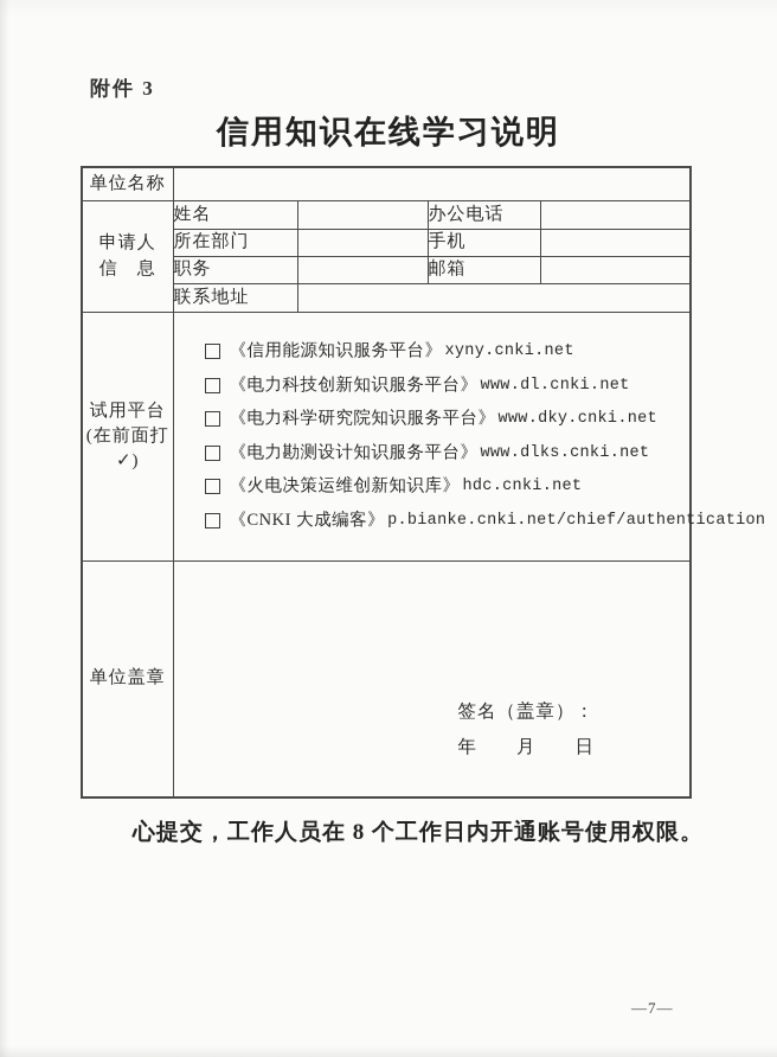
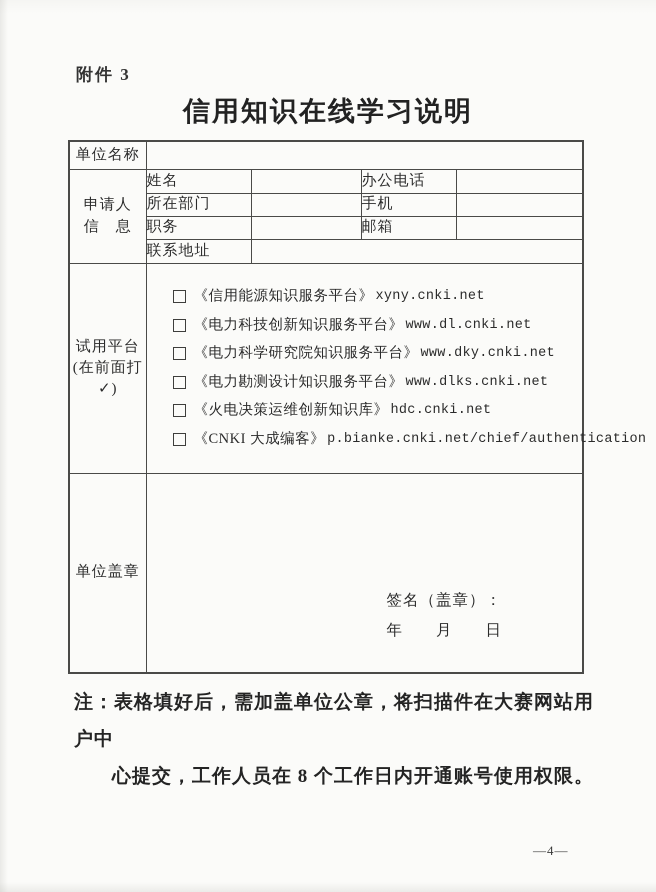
  附件 3
  信用知识在线学习说明
  单位名称
  申请人 信 息	姓名		办公电话
  所在部门		手机
  职务		邮箱
  联系地址
  试用平台 (在前面打 ✓)	《信用能源知识服务平台》 xyny.cnki.net 《电力科技创新知识服务平台》 www.dl.cnki.net 《电力科学研究院知识服务平台》 www.dky.cnki.net 《电力勘测设计知识服务平台》 www.dlks.cnki.net 《火电决策运维创新知识库》 hdc.cnki.net 《CNKI 大成编客》 p.bianke.cnki.net/chief/authentication
  单位盖章	签名（盖章）： 年 月 日
+ 注：表格填好后，需加盖单位公章，将扫描件在大赛网站用户中
  心提交，工作人员在 8 个工作日内开通账号使用权限。
- —7—
+ —4—
